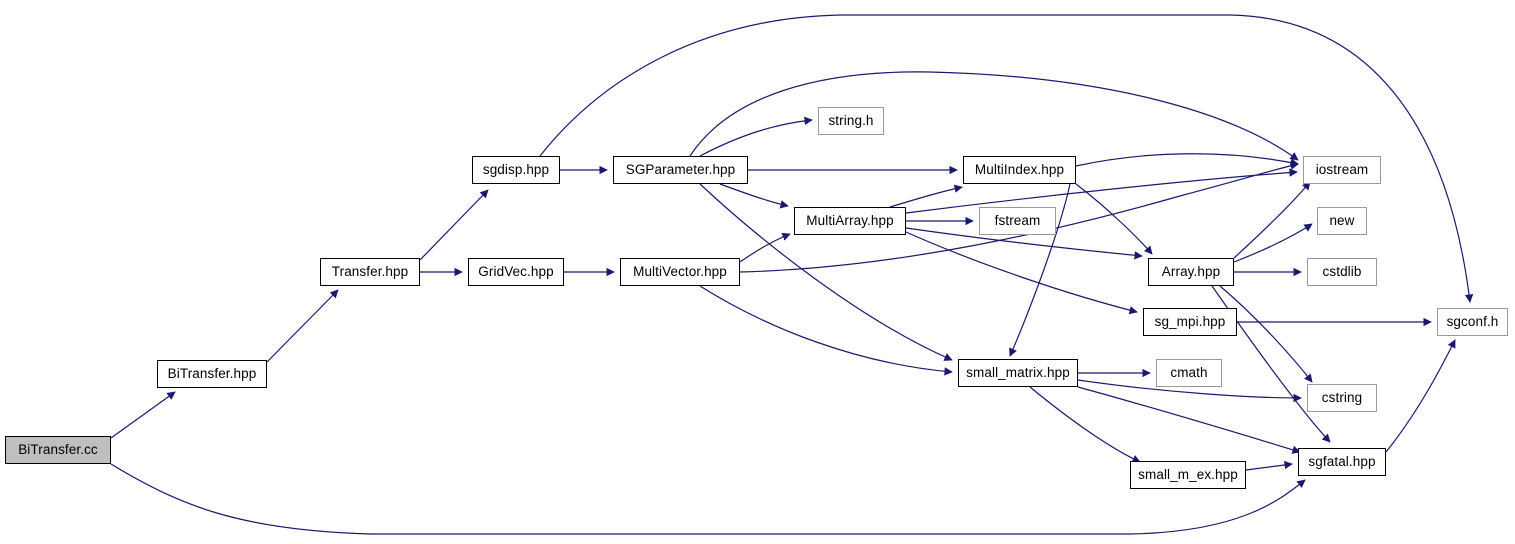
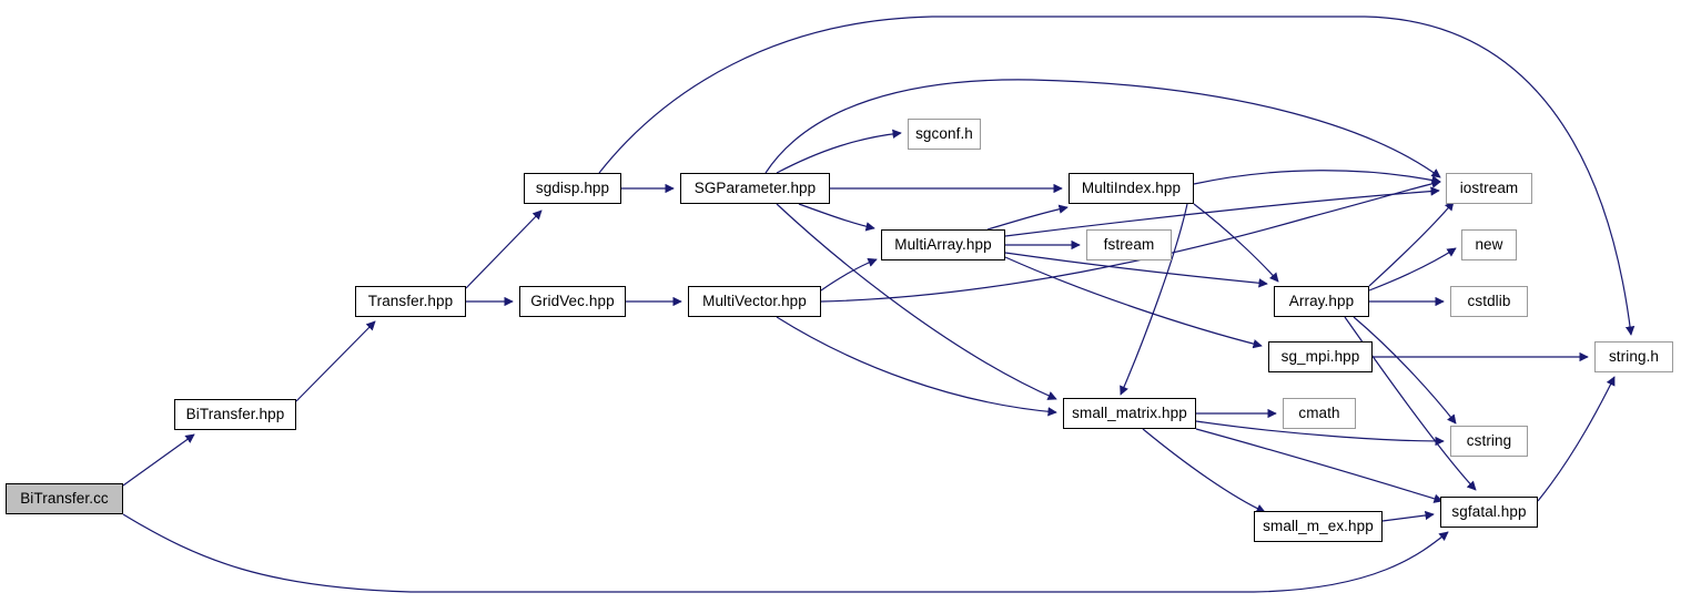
  BiTransfer.cc
  BiTransfer.hpp
  Transfer.hpp
  sgdisp.hpp
  GridVec.hpp
  SGParameter.hpp
  MultiVector.hpp
- string.h
+ sgconf.h
  MultiArray.hpp
  MultiIndex.hpp
  fstream
  small_matrix.hpp
  cmath
  Array.hpp
  sg_mpi.hpp
  iostream
  new
  cstdlib
  cstring
- sgconf.h
+ string.h
  sgfatal.hpp
  small_m_ex.hpp
